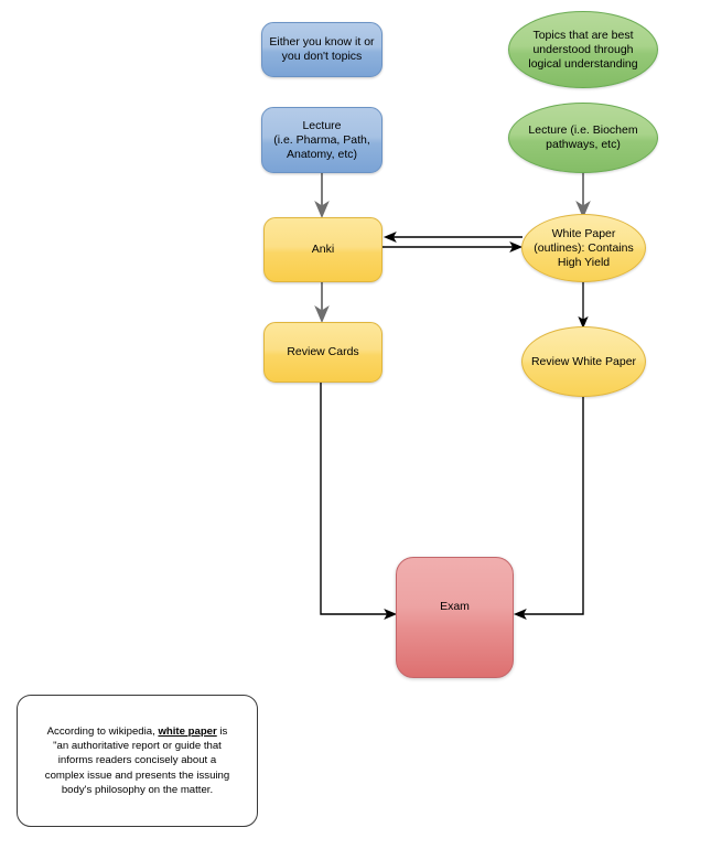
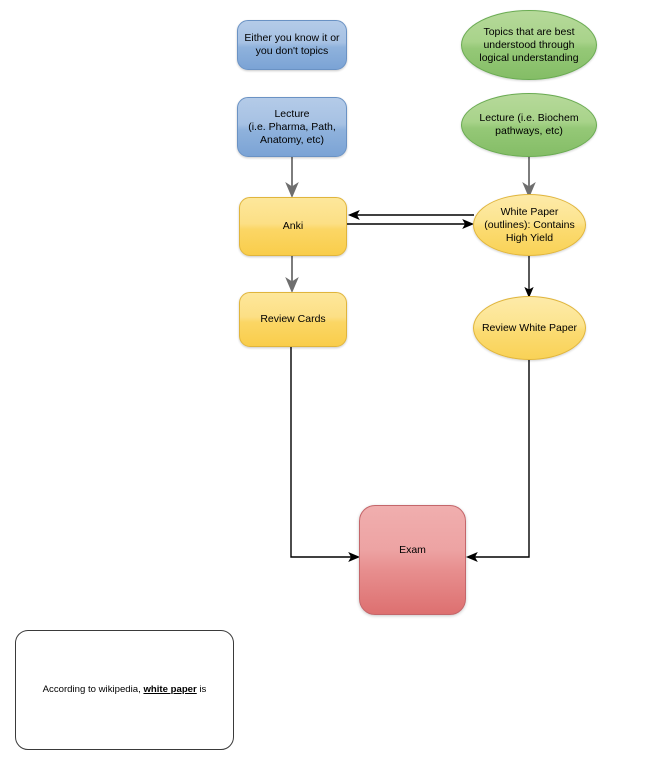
  Either you know it or
  you don't topics
  Topics that are best
  understood through
  logical understanding
  Lecture
  (i.e. Pharma, Path,
  Anatomy, etc)
  Lecture (i.e. Biochem
  pathways, etc)
  Anki
  White Paper
  (outlines): Contains
  High Yield
  Review Cards
  Review White Paper
  Exam
  According to wikipedia, white paper is
- "an authoritative report or guide that
- informs readers concisely about a
- complex issue and presents the issuing
- body's philosophy on the matter.
